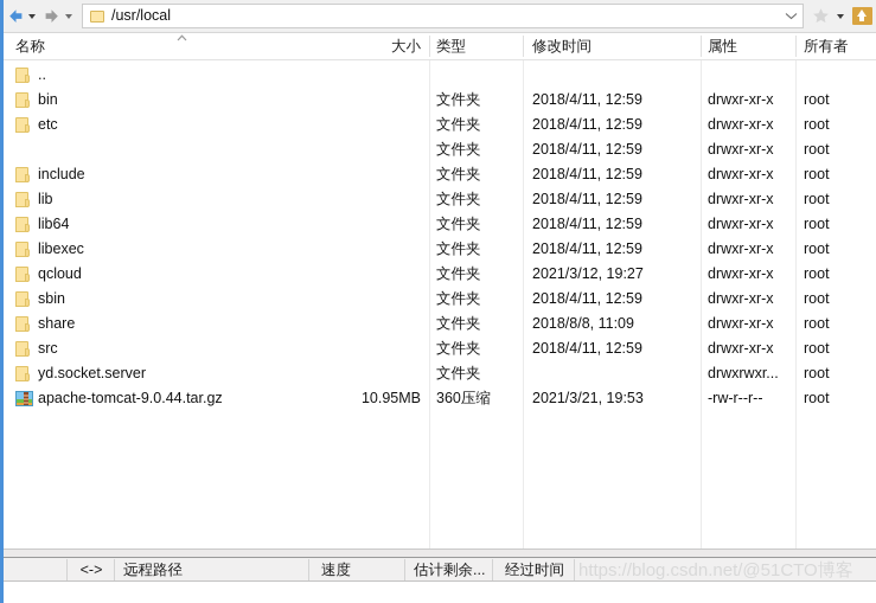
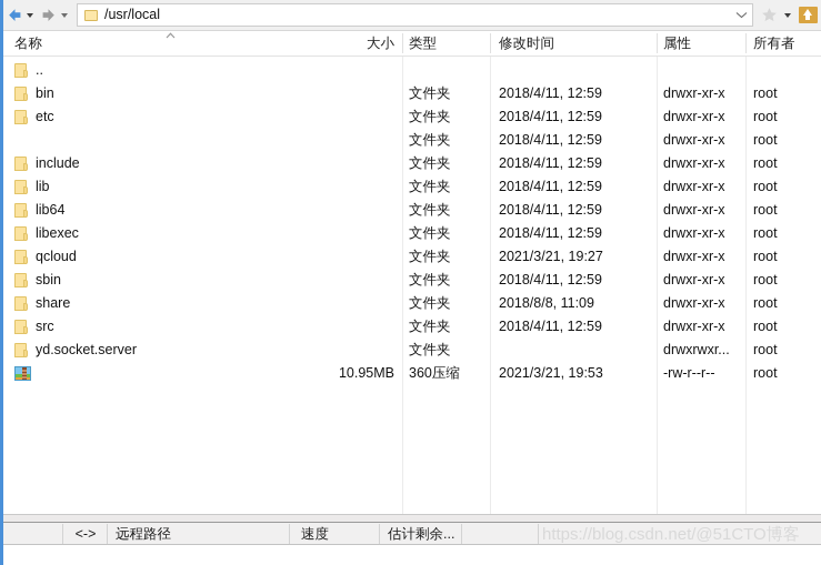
  /usr/local
  名称
  大小
  类型
  修改时间
  属性
  所有者
  ..
  bin
  文件夹
  2018/4/11, 12:59
  drwxr-xr-x
  root
  etc
  文件夹
  2018/4/11, 12:59
  drwxr-xr-x
  root
  文件夹
  2018/4/11, 12:59
  drwxr-xr-x
  root
  include
  文件夹
  2018/4/11, 12:59
  drwxr-xr-x
  root
  lib
  文件夹
  2018/4/11, 12:59
  drwxr-xr-x
  root
  lib64
  文件夹
  2018/4/11, 12:59
  drwxr-xr-x
  root
  libexec
  文件夹
  2018/4/11, 12:59
  drwxr-xr-x
  root
  qcloud
  文件夹
- 2021/3/12, 19:27
+ 2021/3/21, 19:27
  drwxr-xr-x
  root
  sbin
  文件夹
  2018/4/11, 12:59
  drwxr-xr-x
  root
  share
  文件夹
  2018/8/8, 11:09
  drwxr-xr-x
  root
  src
  文件夹
  2018/4/11, 12:59
  drwxr-xr-x
  root
  yd.socket.server
  文件夹
  drwxrwxr...
  root
- apache-tomcat-9.0.44.tar.gz
  10.95MB
  360压缩
  2021/3/21, 19:53
  -rw-r--r--
  root
  <->
  远程路径
  速度
  估计剩余...
- 经过时间
  https://blog.csdn.net/@51CTO博客
